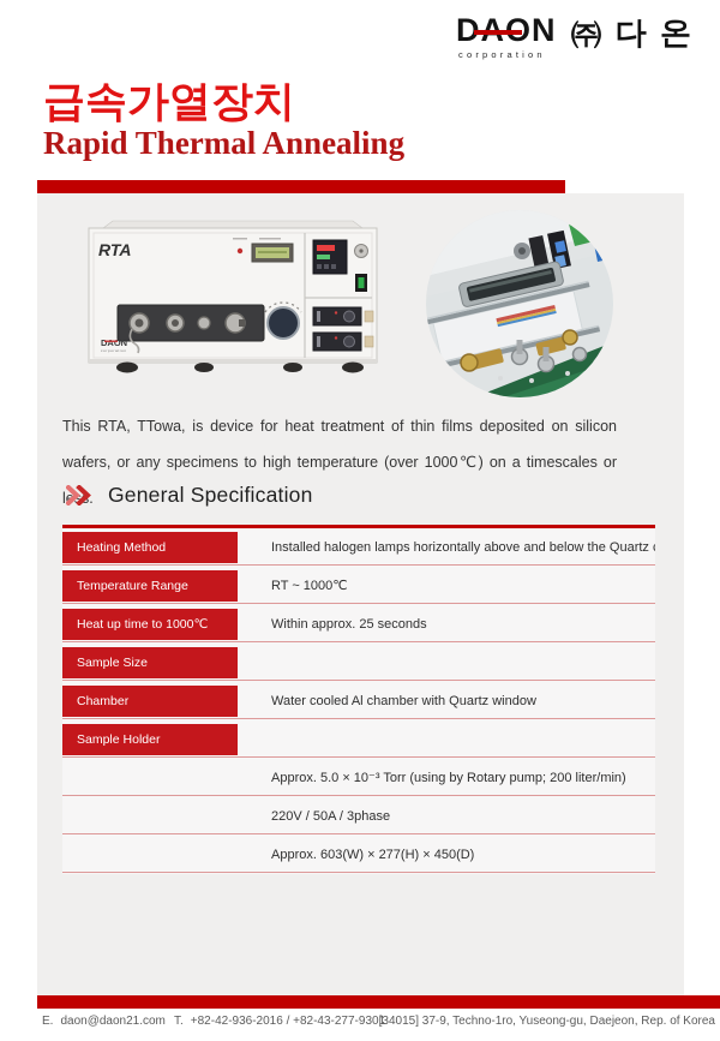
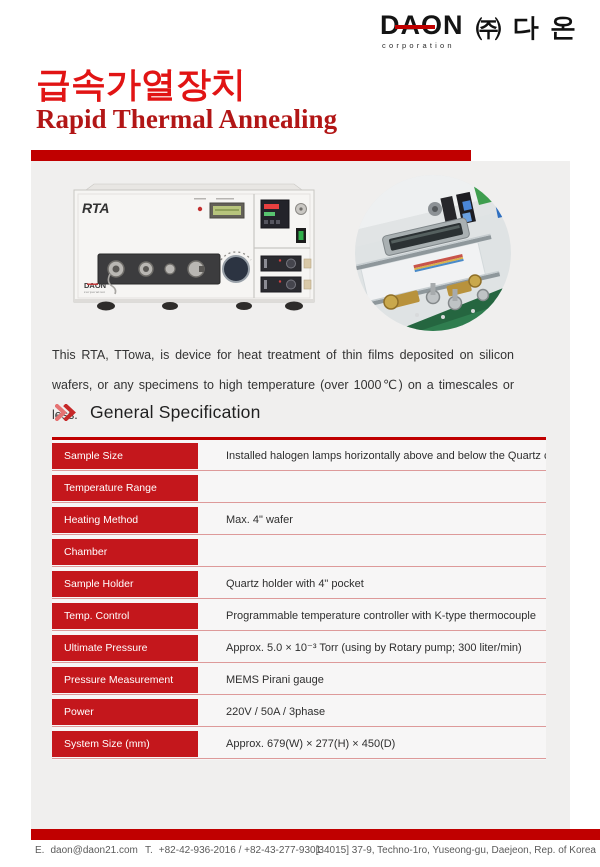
  corporation
  ㈜ 다 온
  급속가열장치
  Rapid Thermal Annealing
  RTA
  DAON
  This RTA, TTowa, is device for heat treatment of thin films deposited on silicon wafers, or any specimens to high temperature (over 1000℃) on a timescales or les.
  General Specification
- Heating Method
+ Sample Size
  Installed halogen lamps horizontally above and below the Quartz
  Temperature Range
- RT ~ 1000℃
- Heat up time to 1000℃
- Within approx. 25 seconds
- Sample Size
+ Heating Method
+ Max. 4" wafer
  Chamber
- Water cooled Al chamber with Quartz window
  Sample Holder
+ Quartz holder with 4" pocket
+ Temp. Control
+ Programmable temperature controller with K-type thermocouple
+ Ultimate Pressure
- Approx. 5.0 × 10⁻³ Torr (using by Rotary pump; 200 liter/min)
+ Approx. 5.0 × 10⁻³ Torr (using by Rotary pump; 300 liter/min)
+ Pressure Measurement
+ MEMS Pirani gauge
+ Power
  220V / 50A / 3phase
+ System Size (mm)
- Approx. 603(W) × 277(H) × 450(D)
+ Approx. 679(W) × 277(H) × 450(D)
  E. daon@daon21.com
  T. +82-42-936-2016 / +82-43-277-9301
  [34015] 37-9, Techno-1ro, Yuseong-gu, Daejeon, Rep. of Korea
